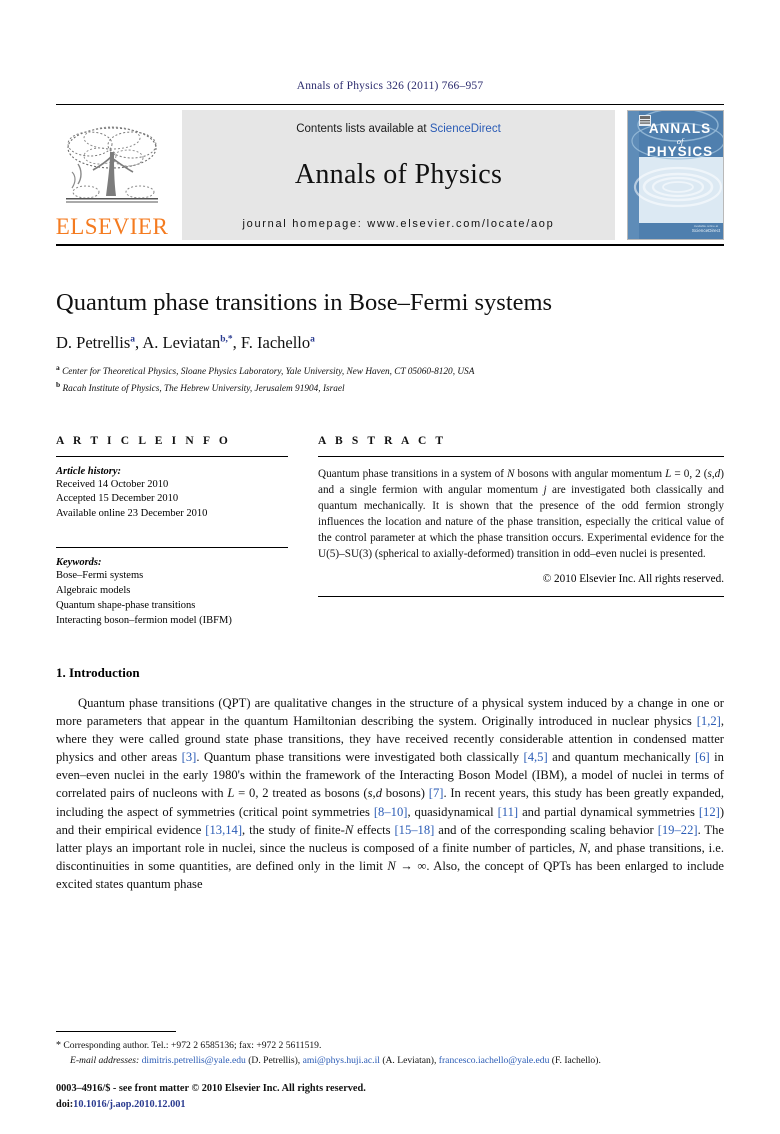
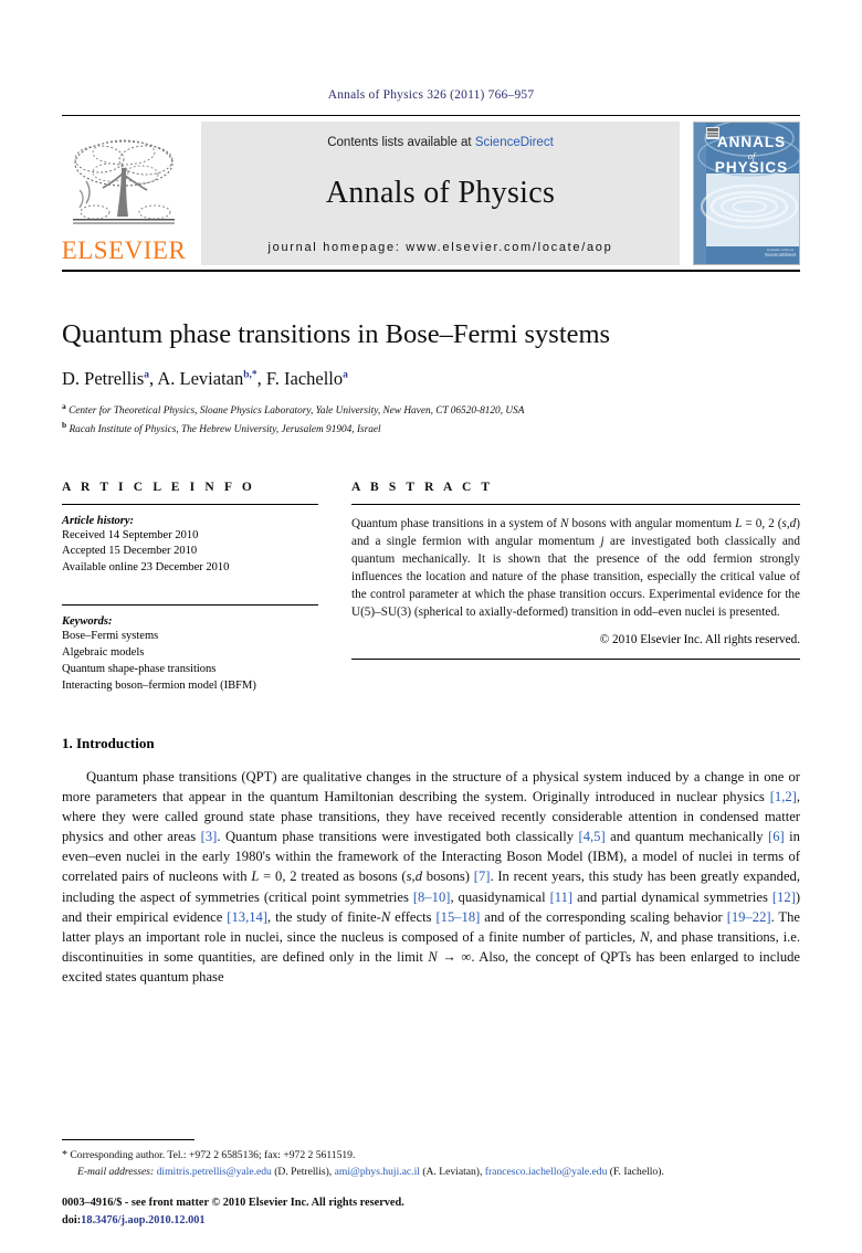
  Annals of Physics 326 (2011) 766–957
  ELSEVIER
  Contents lists available at ScienceDirect
  Annals of Physics
  journal homepage: www.elsevier.com/locate/aop
  ANNALS
  of
  PHYSICS
  Quantum phase transitions in Bose–Fermi systems
  D. Petrellisa, A. Leviatanb,*, F. Iachelloa
- a Center for Theoretical Physics, Sloane Physics Laboratory, Yale University, New Haven, CT 05060-8120, USA
+ a Center for Theoretical Physics, Sloane Physics Laboratory, Yale University, New Haven, CT 06520-8120, USA
  b Racah Institute of Physics, The Hebrew University, Jerusalem 91904, Israel
  A R T I C L E I N F O
  Article history:
- Received 14 October 2010
+ Received 14 September 2010
  Accepted 15 December 2010
  Available online 23 December 2010
  Keywords:
  Bose–Fermi systems
  Algebraic models
  Quantum shape-phase transitions
  Interacting boson–fermion model (IBFM)
  A B S T R A C T
  Quantum phase transitions in a system of N bosons with angular momentum L = 0, 2 (s,d) and a single fermion with angular momentum j are investigated both classically and quantum mechanically. It is shown that the presence of the odd fermion strongly influences the location and nature of the phase transition, especially the critical value of the control parameter at which the phase transition occurs. Experimental evidence for the U(5)–SU(3) (spherical to axially-deformed) transition in odd–even nuclei is presented.
  © 2010 Elsevier Inc. All rights reserved.
  1. Introduction
  Quantum phase transitions (QPT) are qualitative changes in the structure of a physical system induced by a change in one or more parameters that appear in the quantum Hamiltonian describing the system. Originally introduced in nuclear physics [1,2], where they were called ground state phase transitions, they have received recently considerable attention in condensed matter physics and other areas [3]. Quantum phase transitions were investigated both classically [4,5] and quantum mechanically [6] in even–even nuclei in the early 1980's within the framework of the Interacting Boson Model (IBM), a model of nuclei in terms of correlated pairs of nucleons with L = 0, 2 treated as bosons (s,d bosons) [7]. In recent years, this study has been greatly expanded, including the aspect of symmetries (critical point symmetries [8–10], quasidynamical [11] and partial dynamical symmetries [12]) and their empirical evidence [13,14], the study of finite-N effects [15–18] and of the corresponding scaling behavior [19–22]. The latter plays an important role in nuclei, since the nucleus is composed of a finite number of particles, N, and phase transitions, i.e. discontinuities in some quantities, are defined only in the limit N → ∞. Also, the concept of QPTs has been enlarged to include excited states quantum phase
  * Corresponding author. Tel.: +972 2 6585136; fax: +972 2 5611519.
  E-mail addresses: dimitris.petrellis@yale.edu (D. Petrellis), ami@phys.huji.ac.il (A. Leviatan), francesco.iachello@yale.edu (F. Iachello).
  0003–4916/$ - see front matter © 2010 Elsevier Inc. All rights reserved.
- doi:10.1016/j.aop.2010.12.001
+ doi:18.3476/j.aop.2010.12.001
